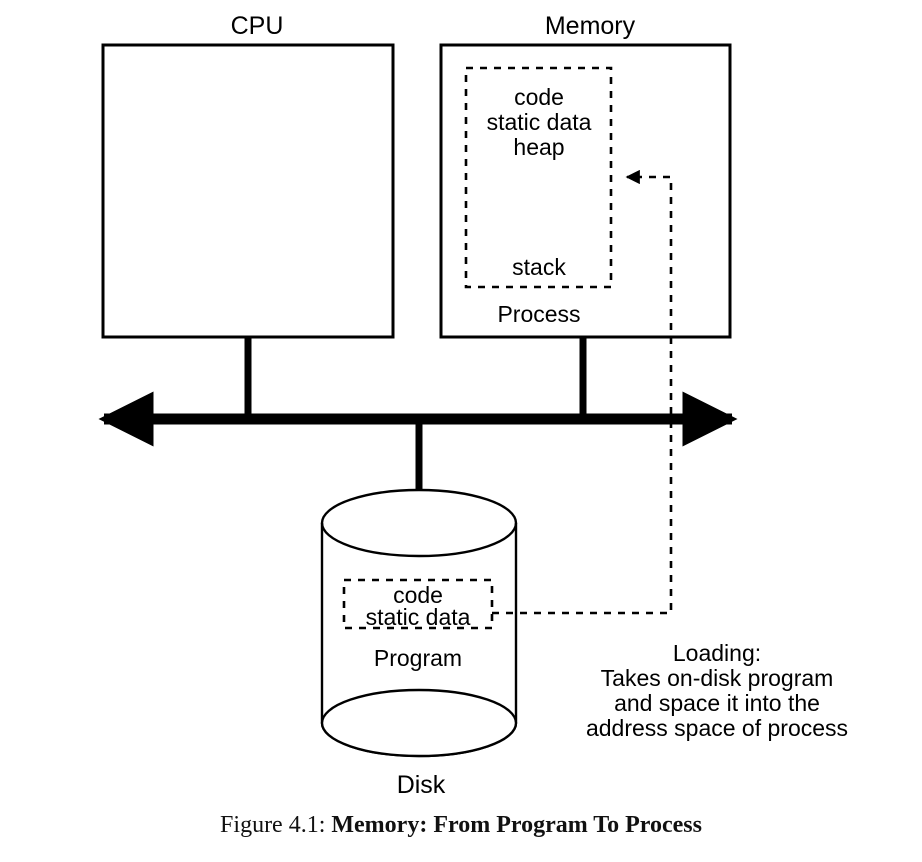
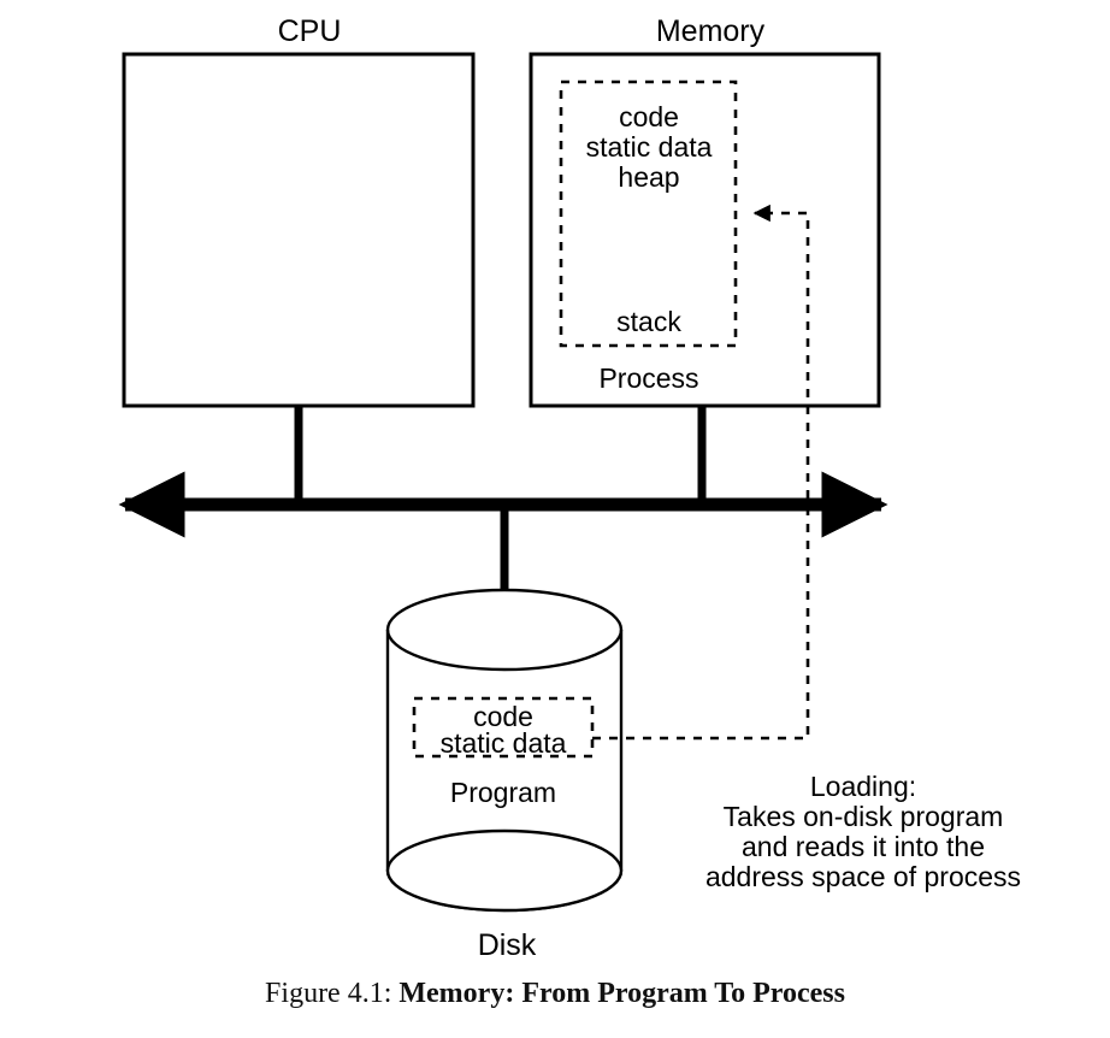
  CPU
  Memory
  code
  static data
  heap
  stack
  Process
  code
  static data
  Program
  Disk
  Loading:
  Takes on-disk program
- and space it into the
+ and reads it into the
  address space of process
  Figure 4.1: Memory: From Program To Process
